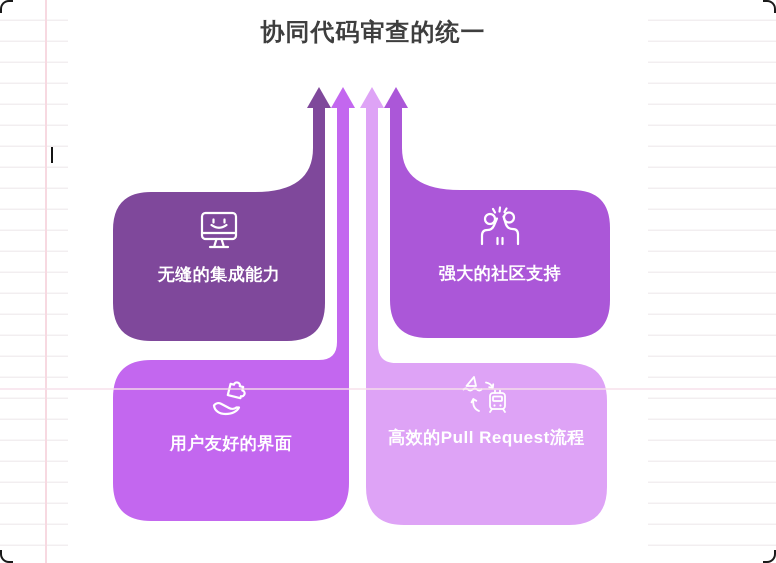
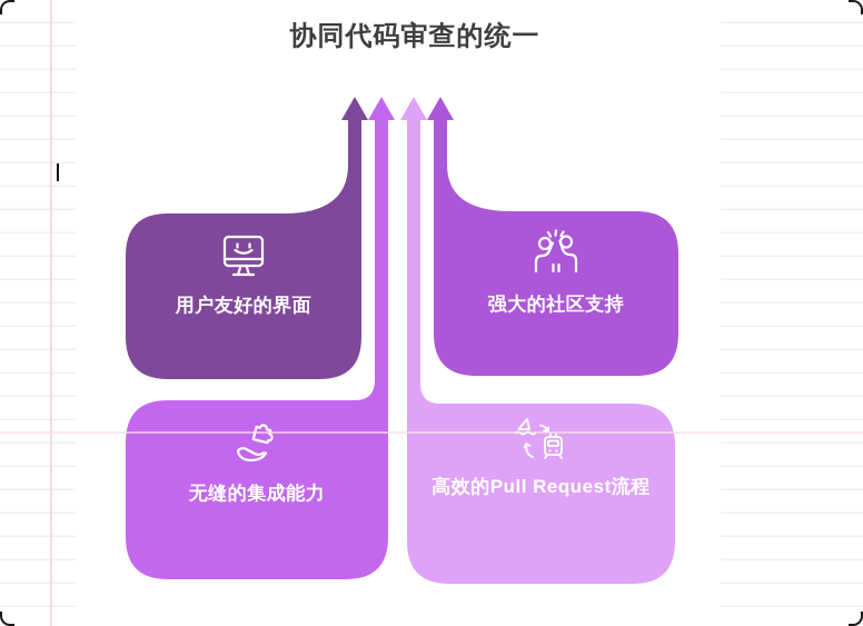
  协同代码审查的统一
- 无缝的集成能力
+ 用户友好的界面
  强大的社区支持
- 用户友好的界面
+ 无缝的集成能力
  高效的Pull Request流程
